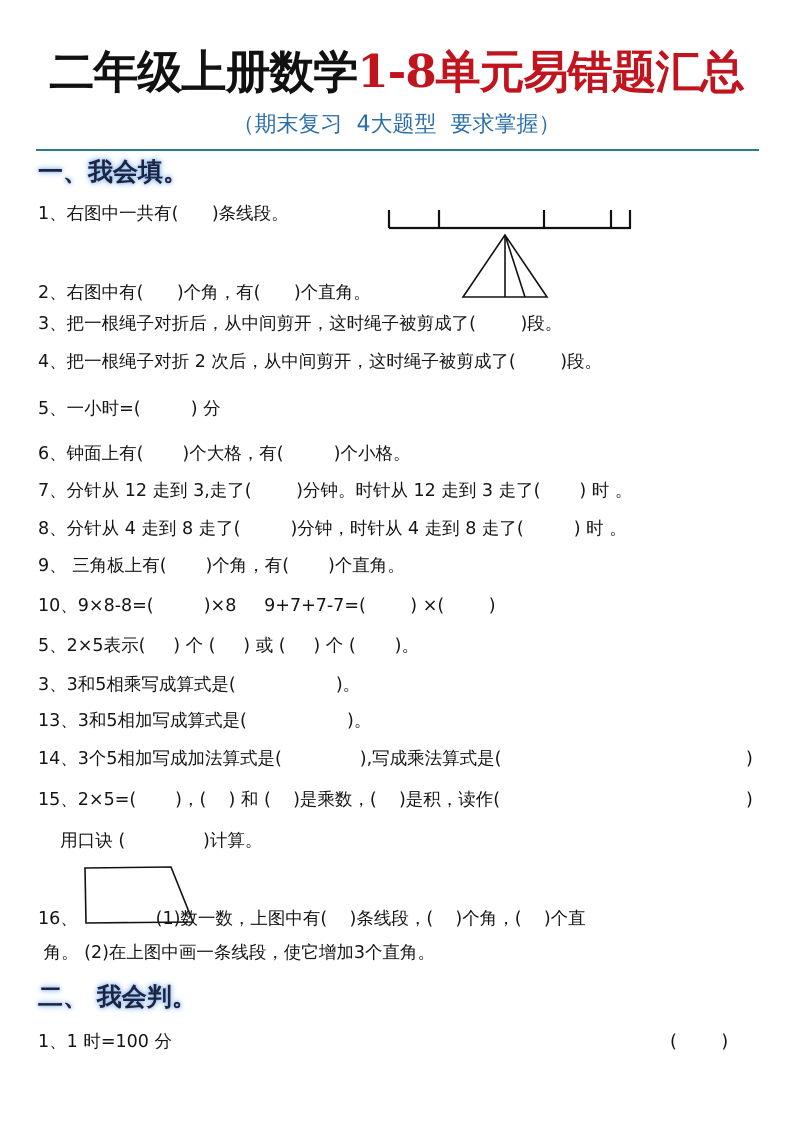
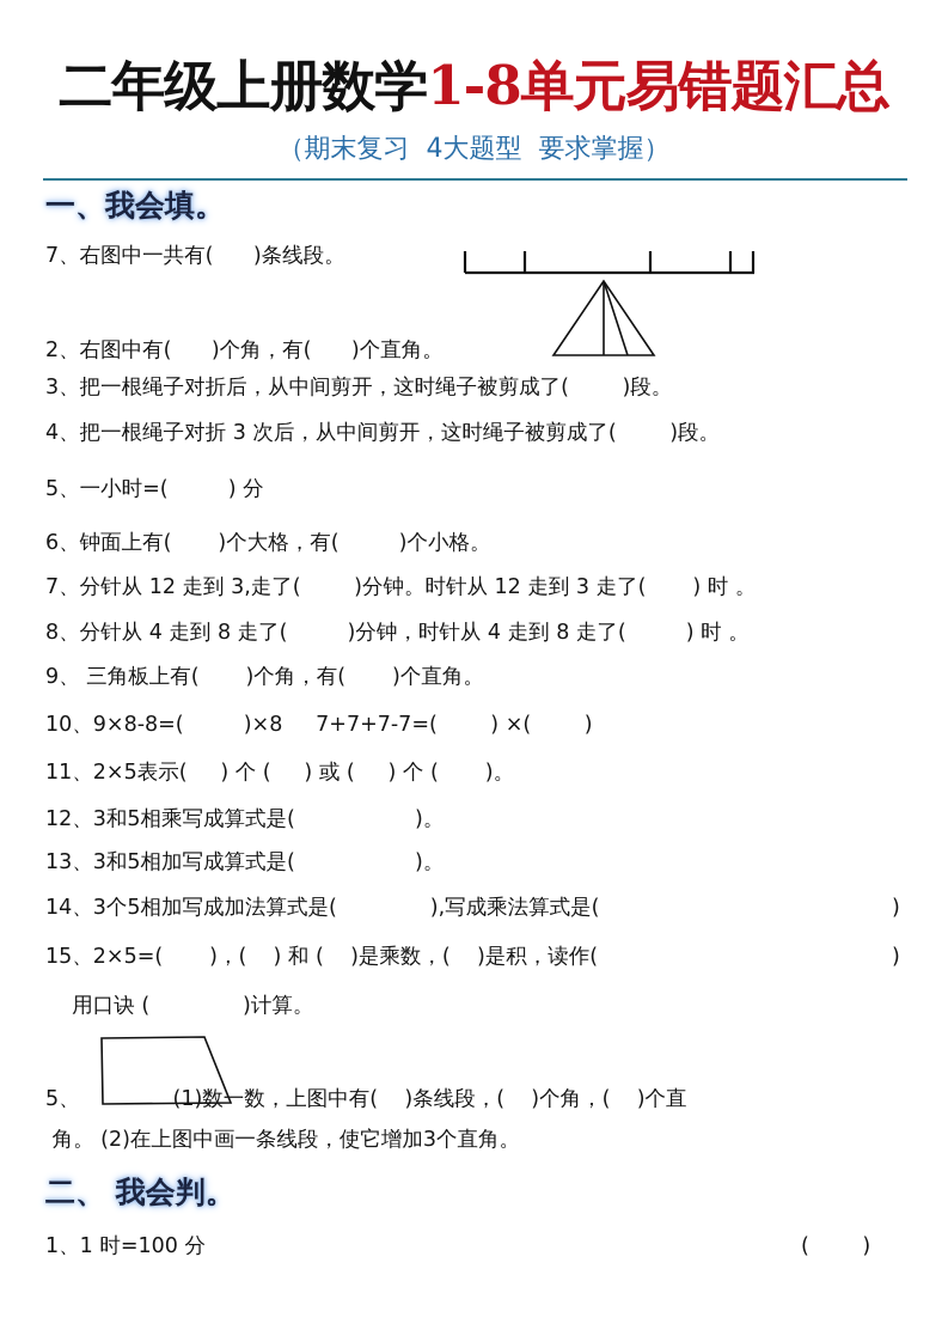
  二年级上册数学1-8单元易错题汇总
  （期末复习 4大题型 要求掌握）
  一、我会填。
- 1、右图中一共有( )条线段。
+ 7、右图中一共有( )条线段。
  2、右图中有( )个角，有( )个直角。
  3、把一根绳子对折后，从中间剪开，这时绳子被剪成了( )段。
- 4、把一根绳子对折 2 次后，从中间剪开，这时绳子被剪成了( )段。
+ 4、把一根绳子对折 3 次后，从中间剪开，这时绳子被剪成了( )段。
  5、一小时=( ) 分
  6、钟面上有( )个大格，有( )个小格。
  7、分针从 12 走到 3,走了( )分钟。时针从 12 走到 3 走了( ) 时 。
  8、分针从 4 走到 8 走了( )分钟，时针从 4 走到 8 走了( ) 时 。
  9、 三角板上有( )个角，有( )个直角。
- 10、9×8-8=( )×8 9+7+7-7=( ) ×( )
+ 10、9×8-8=( )×8 7+7+7-7=( ) ×( )
- 5、2×5表示( ) 个 ( ) 或 ( ) 个 ( )。
+ 11、2×5表示( ) 个 ( ) 或 ( ) 个 ( )。
- 3、3和5相乘写成算式是( )。
+ 12、3和5相乘写成算式是( )。
  13、3和5相加写成算式是( )。
  14、3个5相加写成加法算式是( ),写成乘法算式是(
  )
  15、2×5=( )，( ) 和 ( )是乘数，( )是积，读作(
  )
  用口诀 ( )计算。
- 16、 (1)数一数，上图中有( )条线段，( )个角，( )个直
+ 5、 (1)数一数，上图中有( )条线段，( )个角，( )个直
  角。 (2)在上图中画一条线段，使它增加3个直角。
  二、 我会判。
  1、1 时=100 分
  ( )
